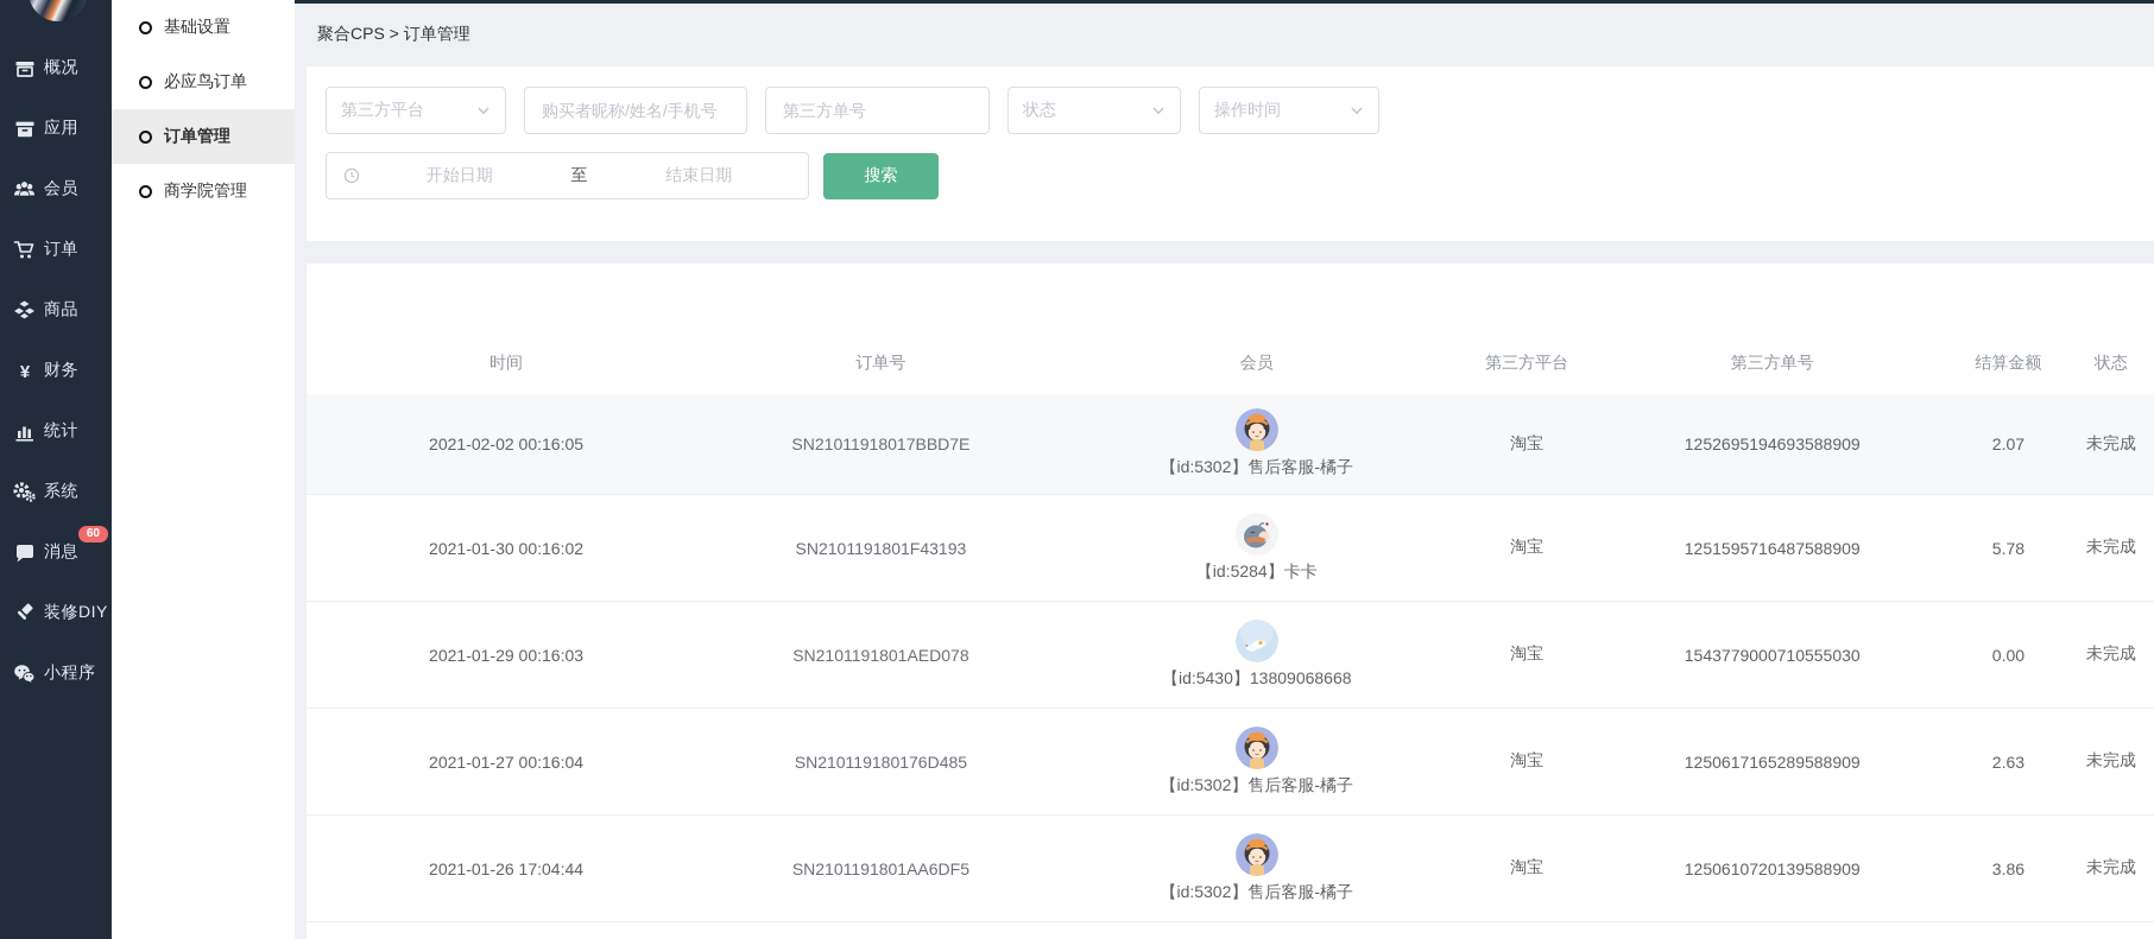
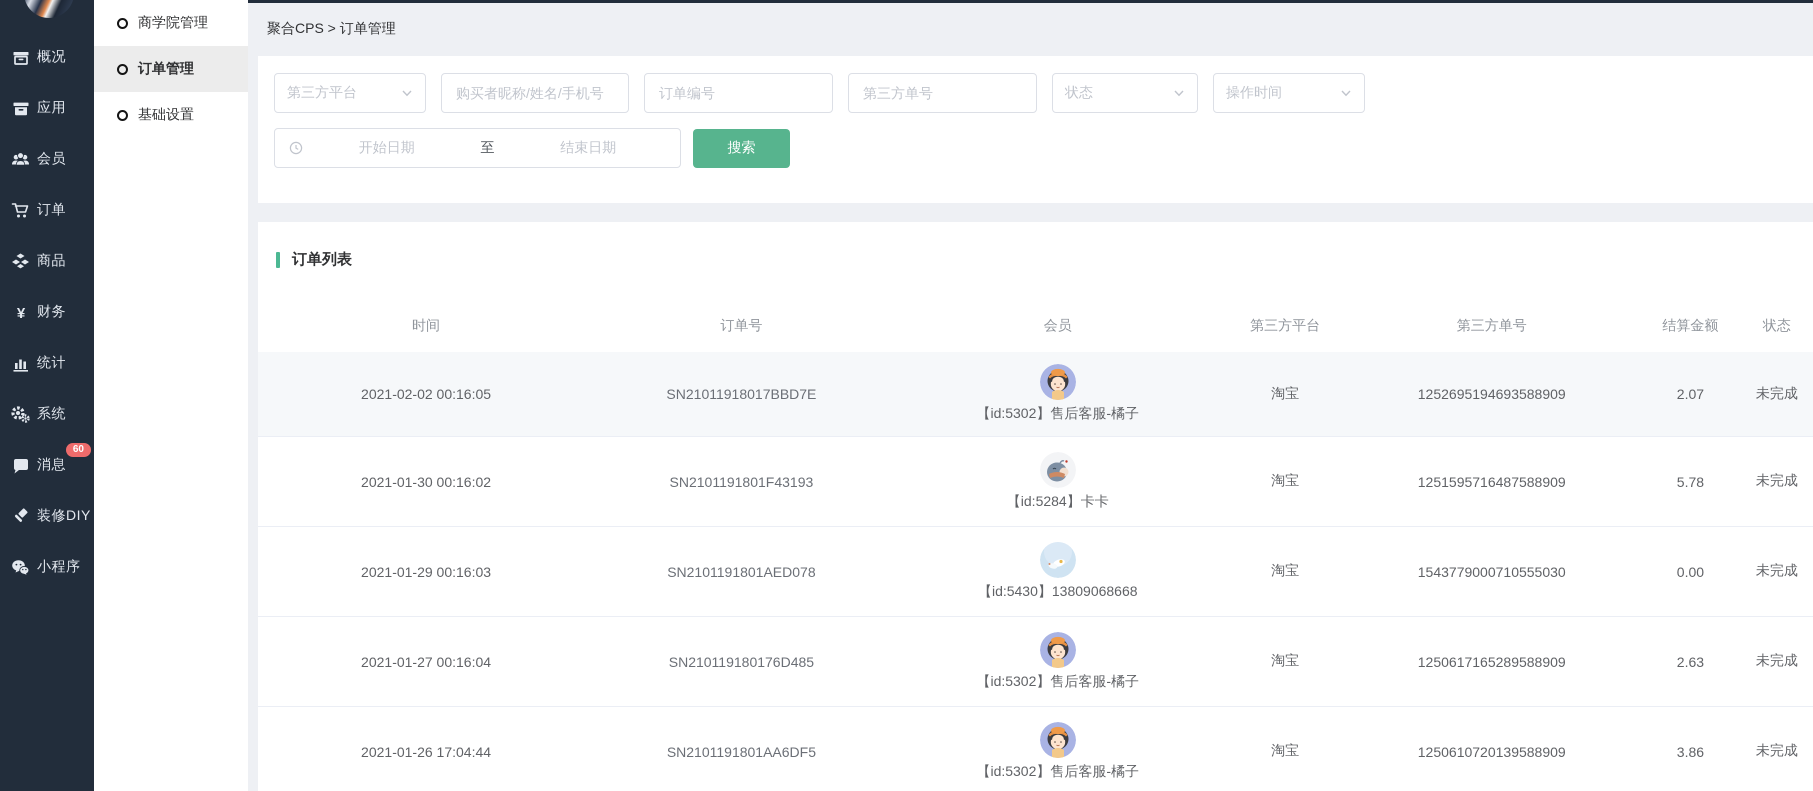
  概况
  应用
  会员
  订单
  商品
  ¥
  财务
  统计
  系统
  消息
  60
  装修DIY
  小程序
- 基础设置
+ 商学院管理
- 必应鸟订单
  订单管理
- 商学院管理
+ 基础设置
  聚合CPS > 订单管理
  第三方平台
  购买者昵称/姓名/手机号
+ 订单编号
  第三方单号
  状态
  操作时间
  开始日期
  至
  结束日期
  搜索
+ 订单列表
  时间
  订单号
  会员
  第三方平台
  第三方单号
  结算金额
  状态
  2021-02-02 00:16:05
  SN21011918017BBD7E
  【id:5302】售后客服-橘子
  淘宝
  1252695194693588909
  2.07
  未完成
  2021-01-30 00:16:02
  SN2101191801F43193
  【id:5284】卡卡
  淘宝
  1251595716487588909
  5.78
  未完成
  2021-01-29 00:16:03
  SN2101191801AED078
  【id:5430】13809068668
  淘宝
  1543779000710555030
  0.00
  未完成
  2021-01-27 00:16:04
  SN210119180176D485
  【id:5302】售后客服-橘子
  淘宝
  1250617165289588909
  2.63
  未完成
  2021-01-26 17:04:44
  SN2101191801AA6DF5
  【id:5302】售后客服-橘子
  淘宝
  1250610720139588909
  3.86
  未完成
